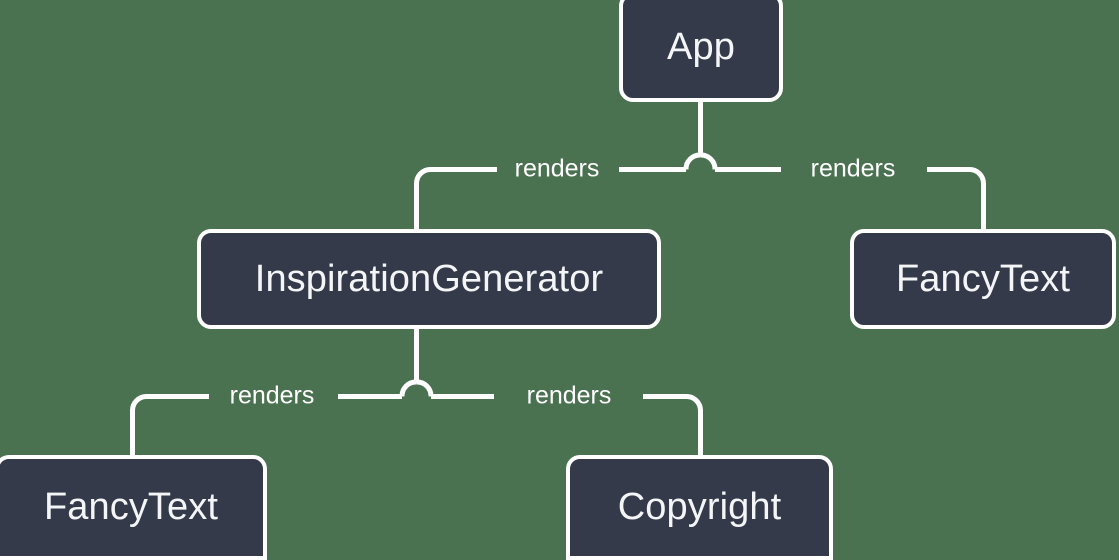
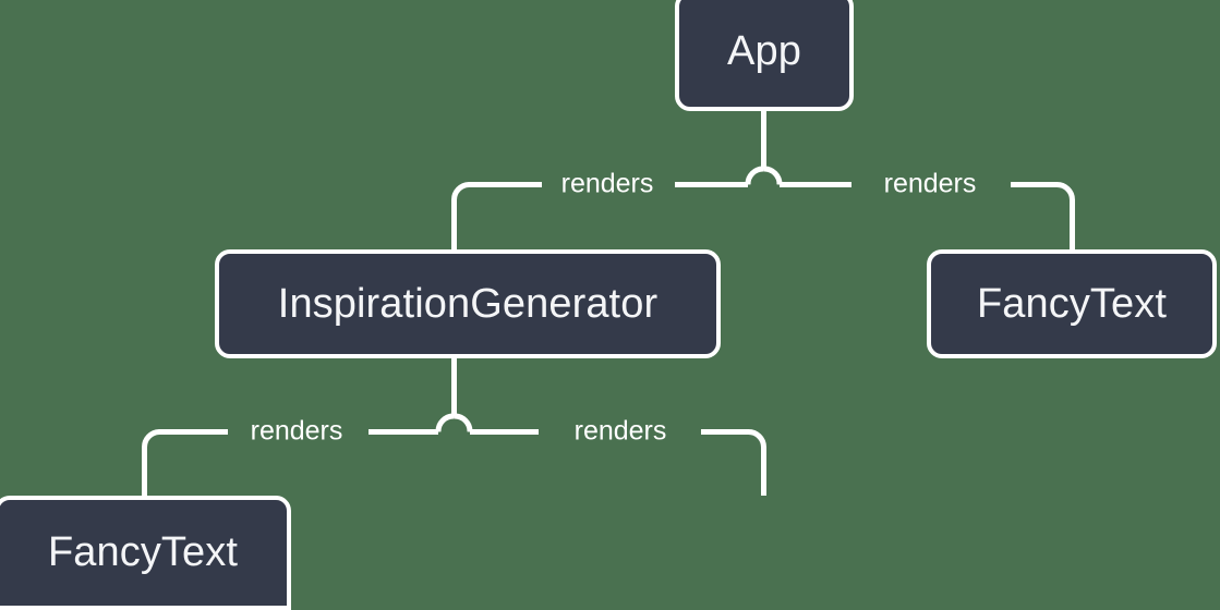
  App
  InspirationGenerator
  FancyText
  FancyText
- Copyright
  renders
  renders
  renders
  renders
